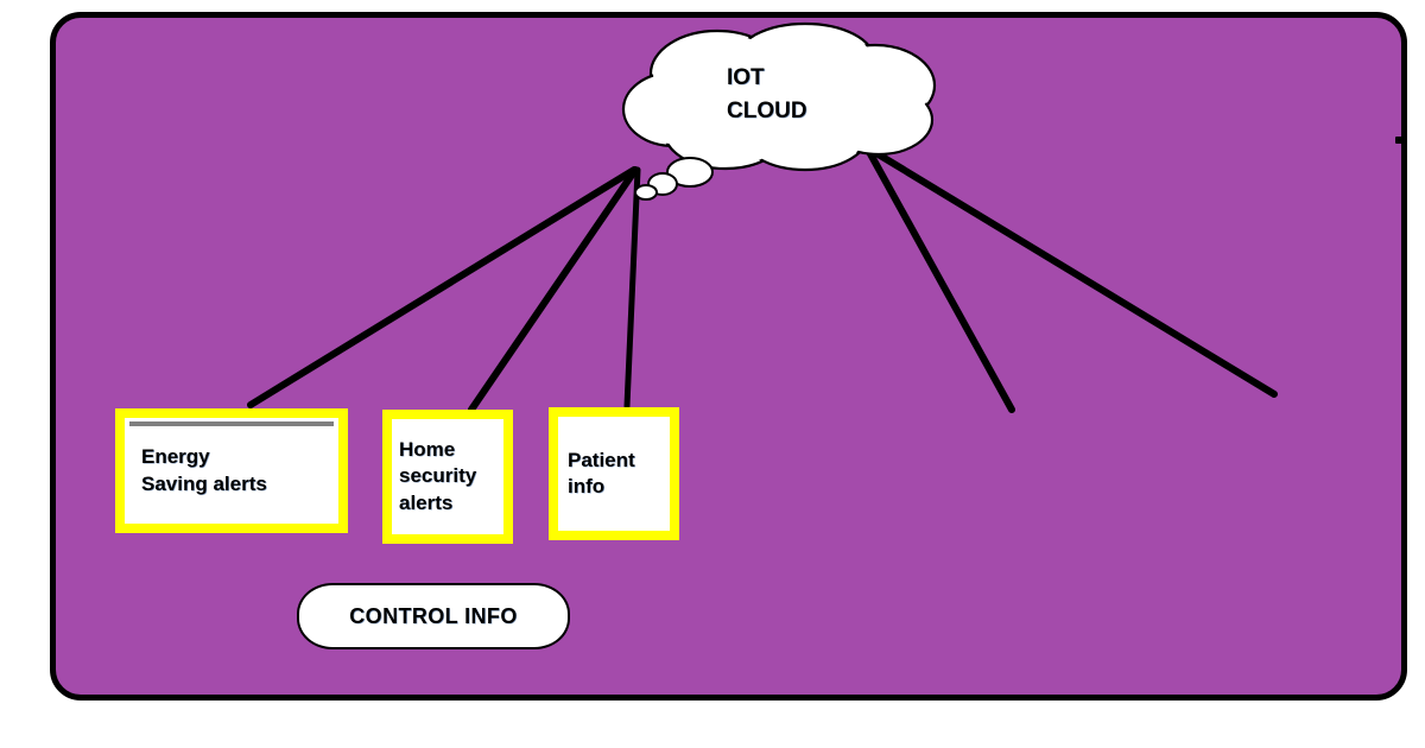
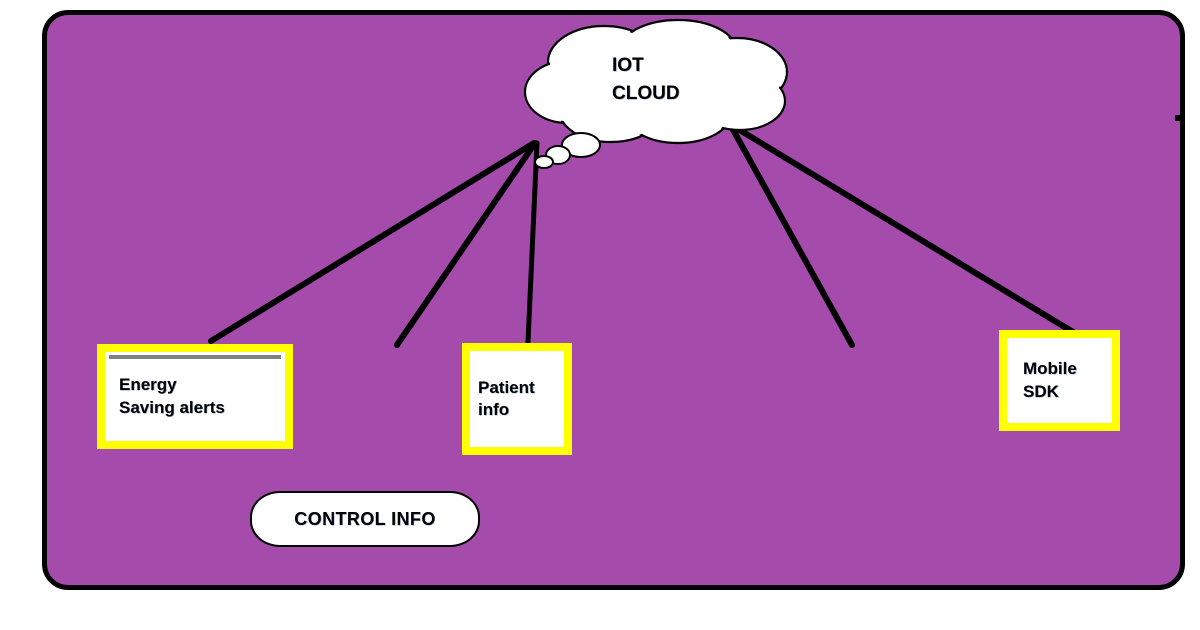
  IOT
  CLOUD
  Energy
  Saving alerts
- Home
- security
- alerts
  Patient
  info
+ Mobile
+ SDK
  CONTROL INFO
